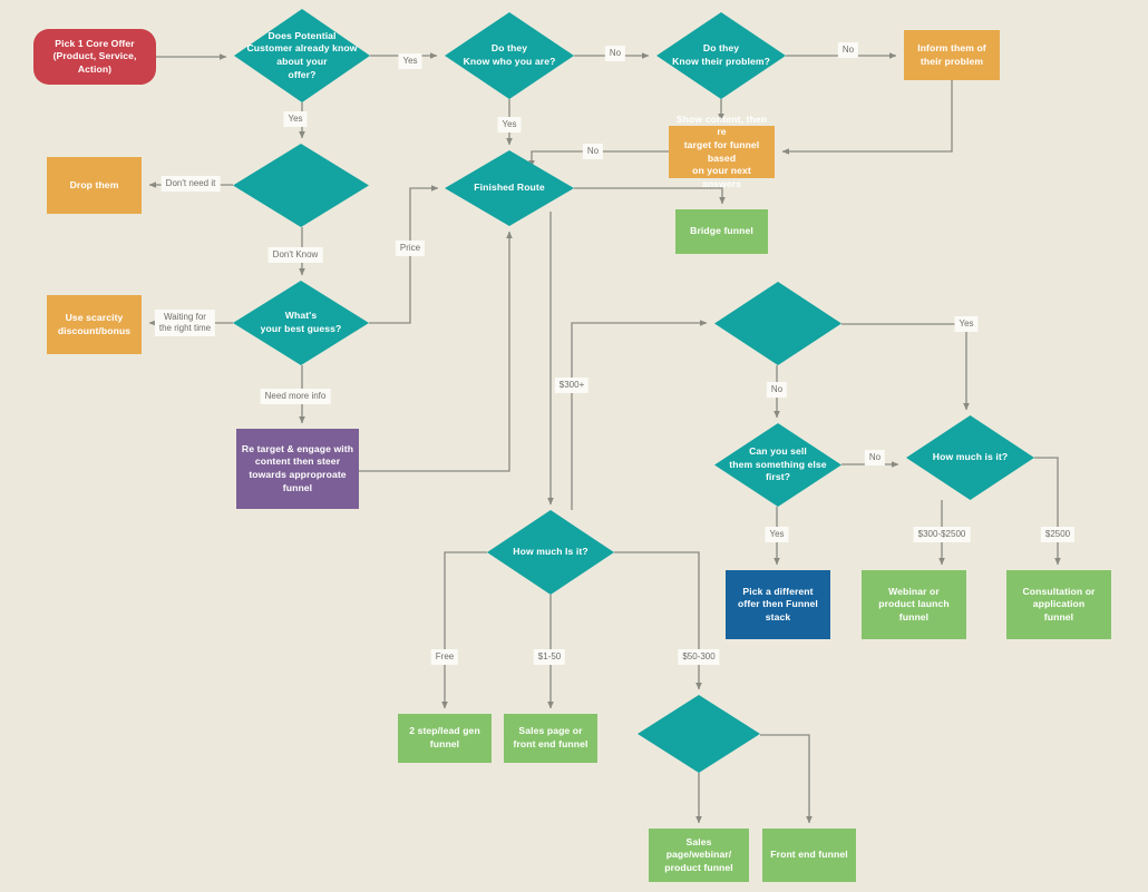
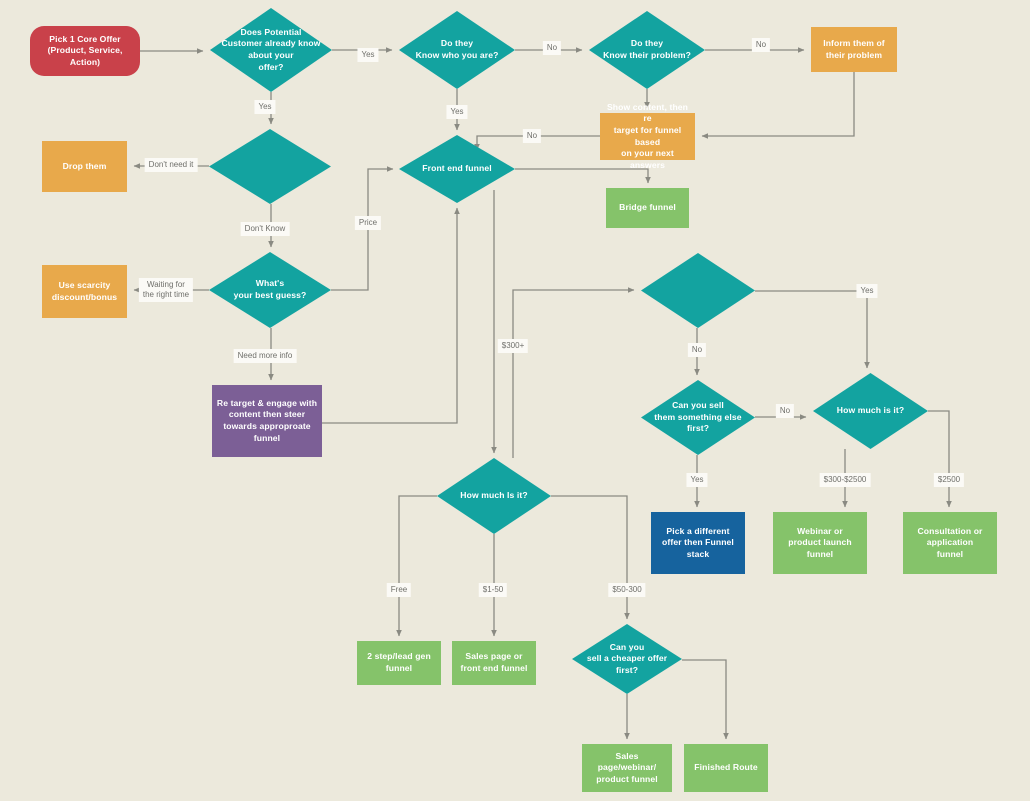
  Pick 1 Core Offer
  (Product, Service, Action)
  Does Potential
  Customer already know
  about your
  offer?
  Do they
  Know who you are?
  Do they
  Know their problem?
  Inform them of
  their problem
  Show content, then re
  target for funnel based
  on your next answers
  Drop them
- Finished Route
+ Front end funnel
  Bridge funnel
  What's
  your best guess?
  Use scarcity
  discount/bonus
  Re target & engage with
  content then steer
  towards approproate
  funnel
  Can you sell
  them something else
  first?
  How much is it?
  Pick a different
  offer then Funnel
  stack
  Webinar or
  product launch
  funnel
  Consultation or
  application
  funnel
  How much Is it?
  2 step/lead gen
  funnel
  Sales page or
  front end funnel
+ Can you
+ sell a cheaper offer first?
  Sales page/webinar/
  product funnel
- Front end funnel
+ Finished Route
  Yes
  No
  No
  Yes
  Yes
  No
  Don't need it
  Price
  Don't Know
  Waiting for
  the right time
  Need more info
  $300+
  Yes
  No
  No
  Yes
  $300-$2500
  $2500
  Free
  $1-50
  $50-300
